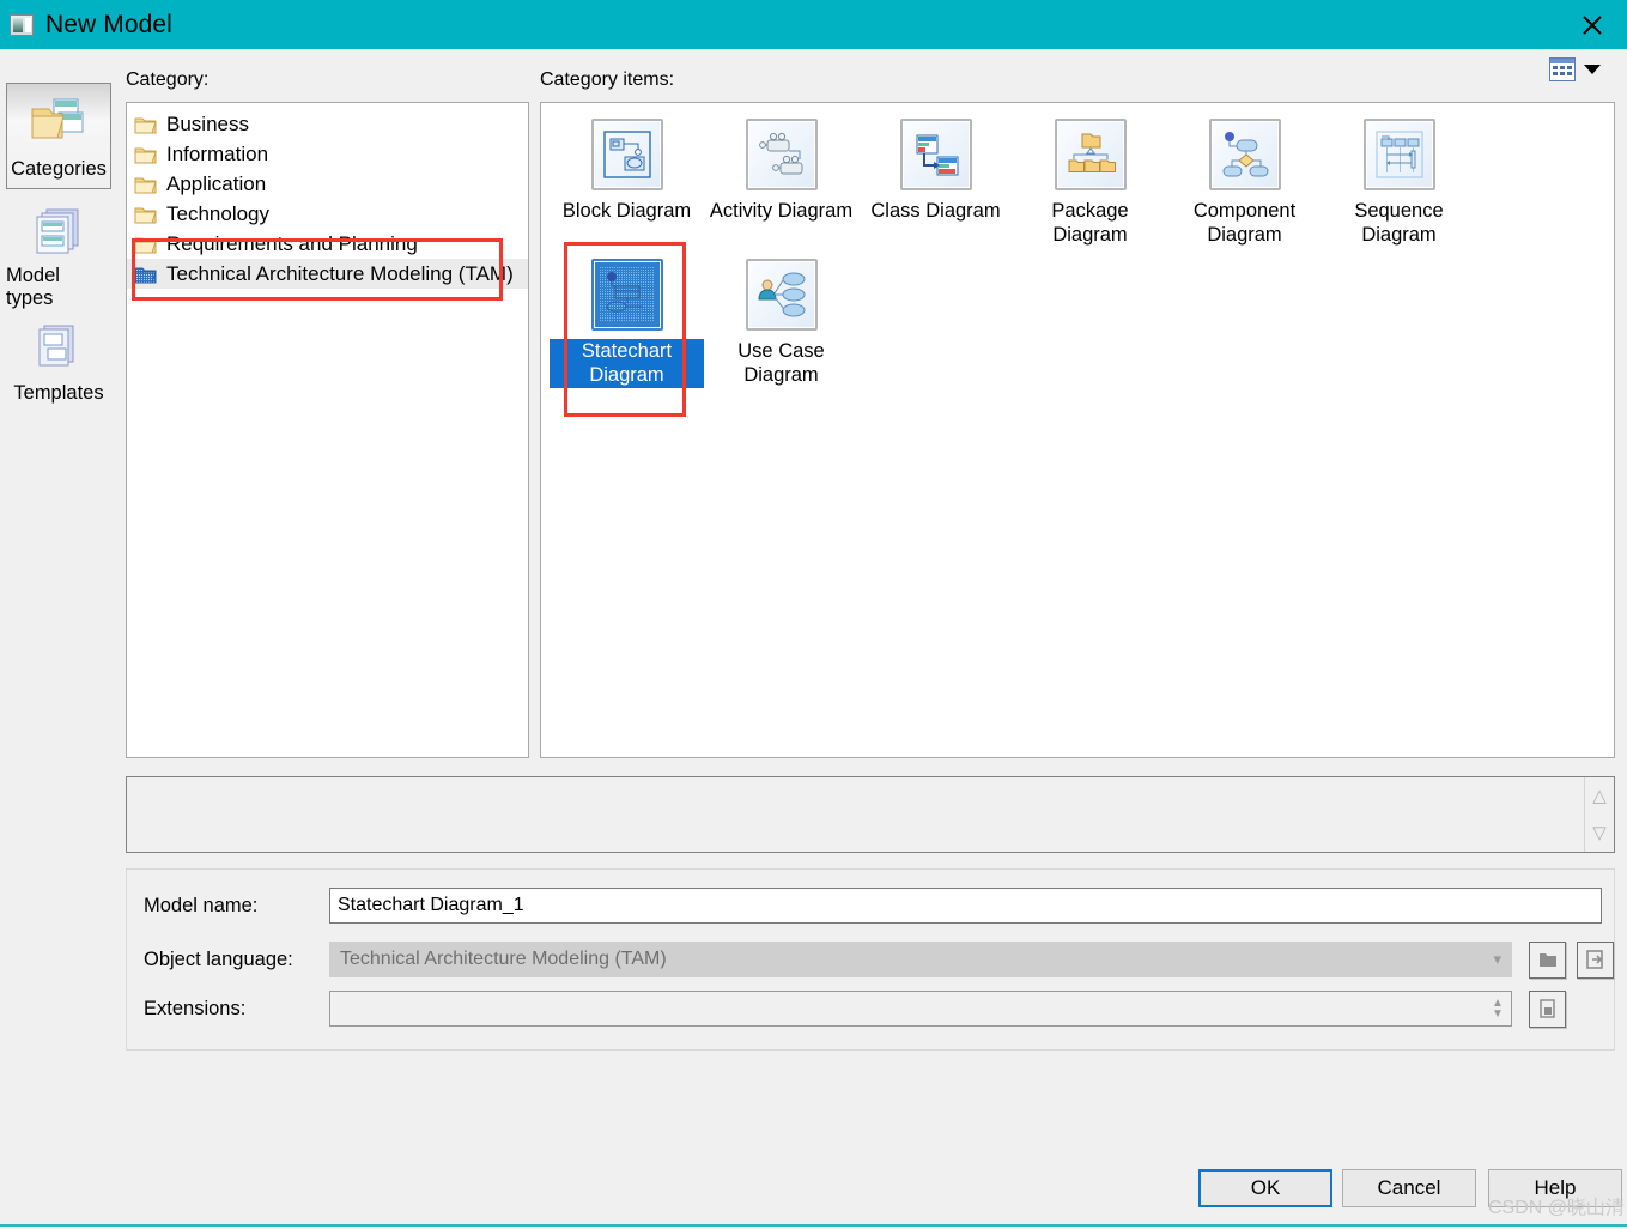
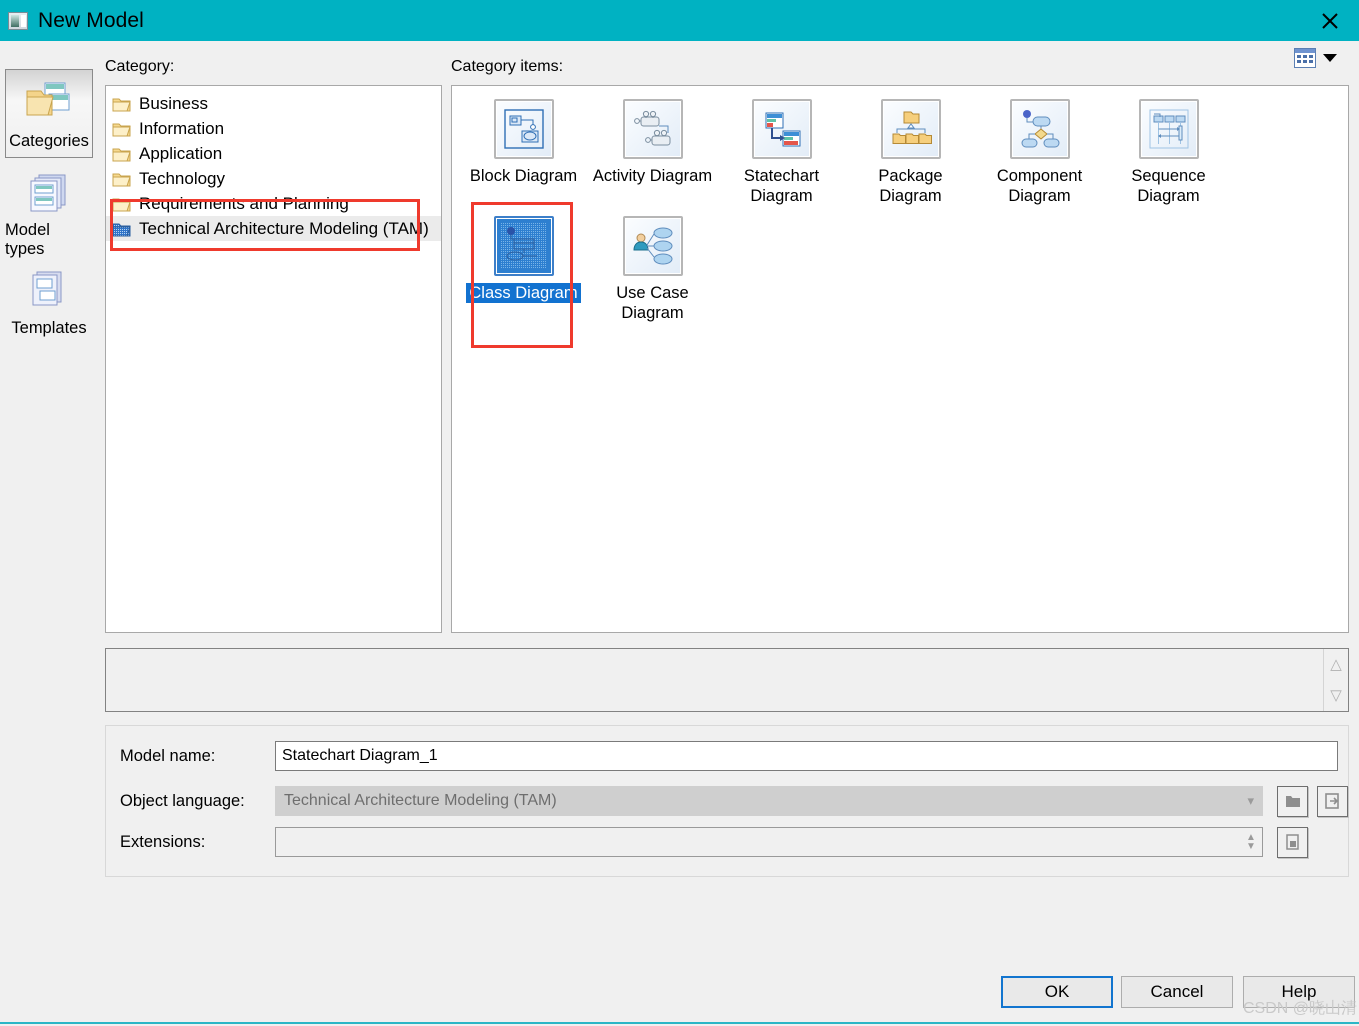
  New Model
  Categories
  Model types
  Templates
  Category:
  Category items:
  Business
  Information
  Application
  Technology
  Requirements and Planning
  Technical Architecture Modeling (TAM)
  Block Diagram
  Activity Diagram
- Class Diagram
+ Statechart Diagram
  Package Diagram
  Component Diagram
  Sequence Diagram
- Statechart Diagram
+ Class Diagram
  Use Case Diagram
  △
  ▽
  Model name:
  Statechart Diagram_1
  Object language:
  Technical Architecture Modeling (TAM)
  ▾
  Extensions:
  ▲
  ▼
  OK
  Cancel
  Help
  CSDN @晓山清
